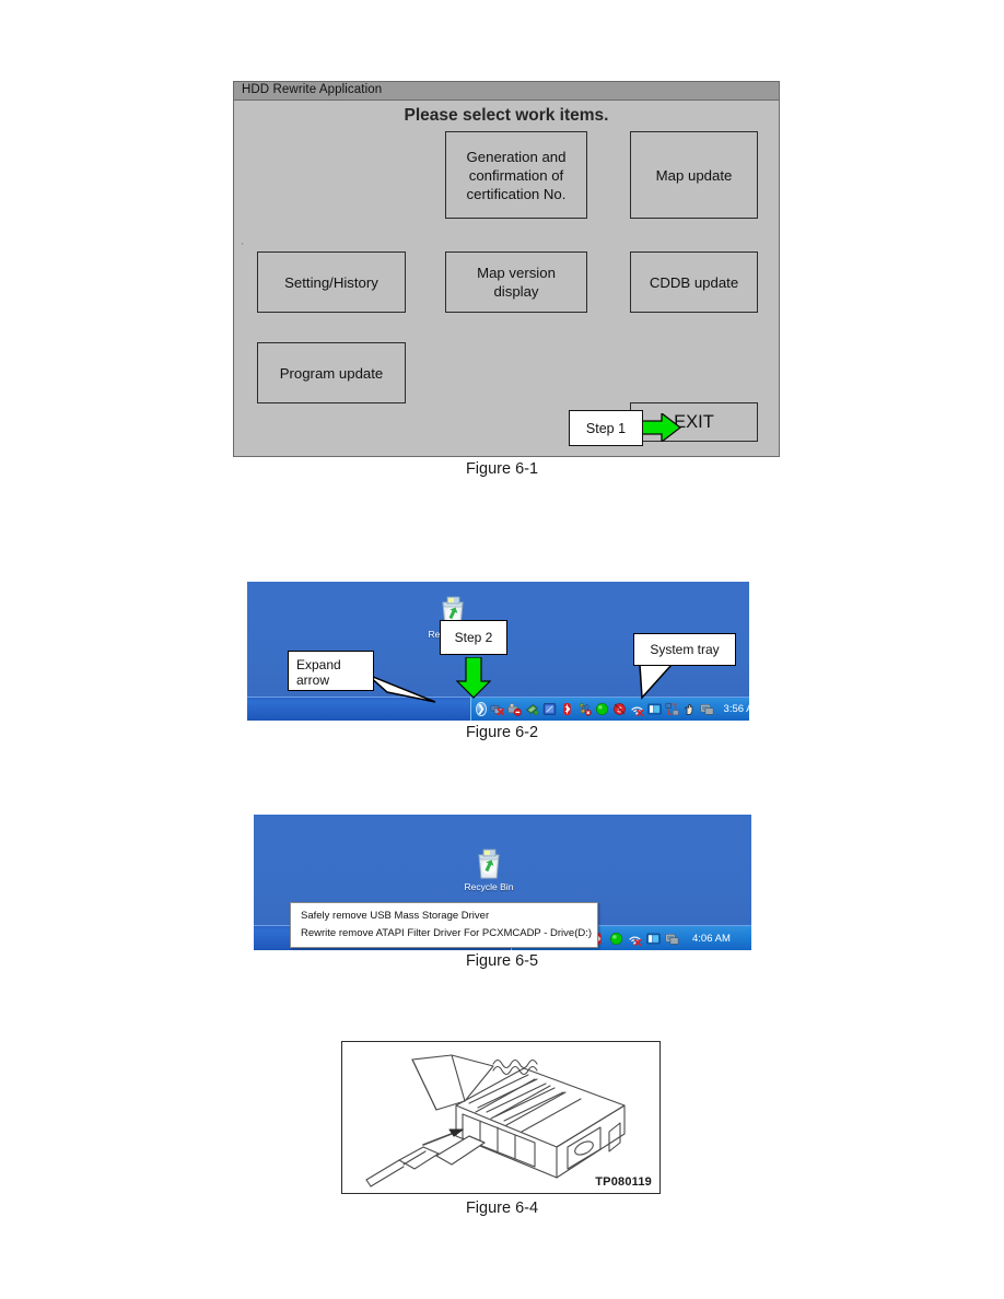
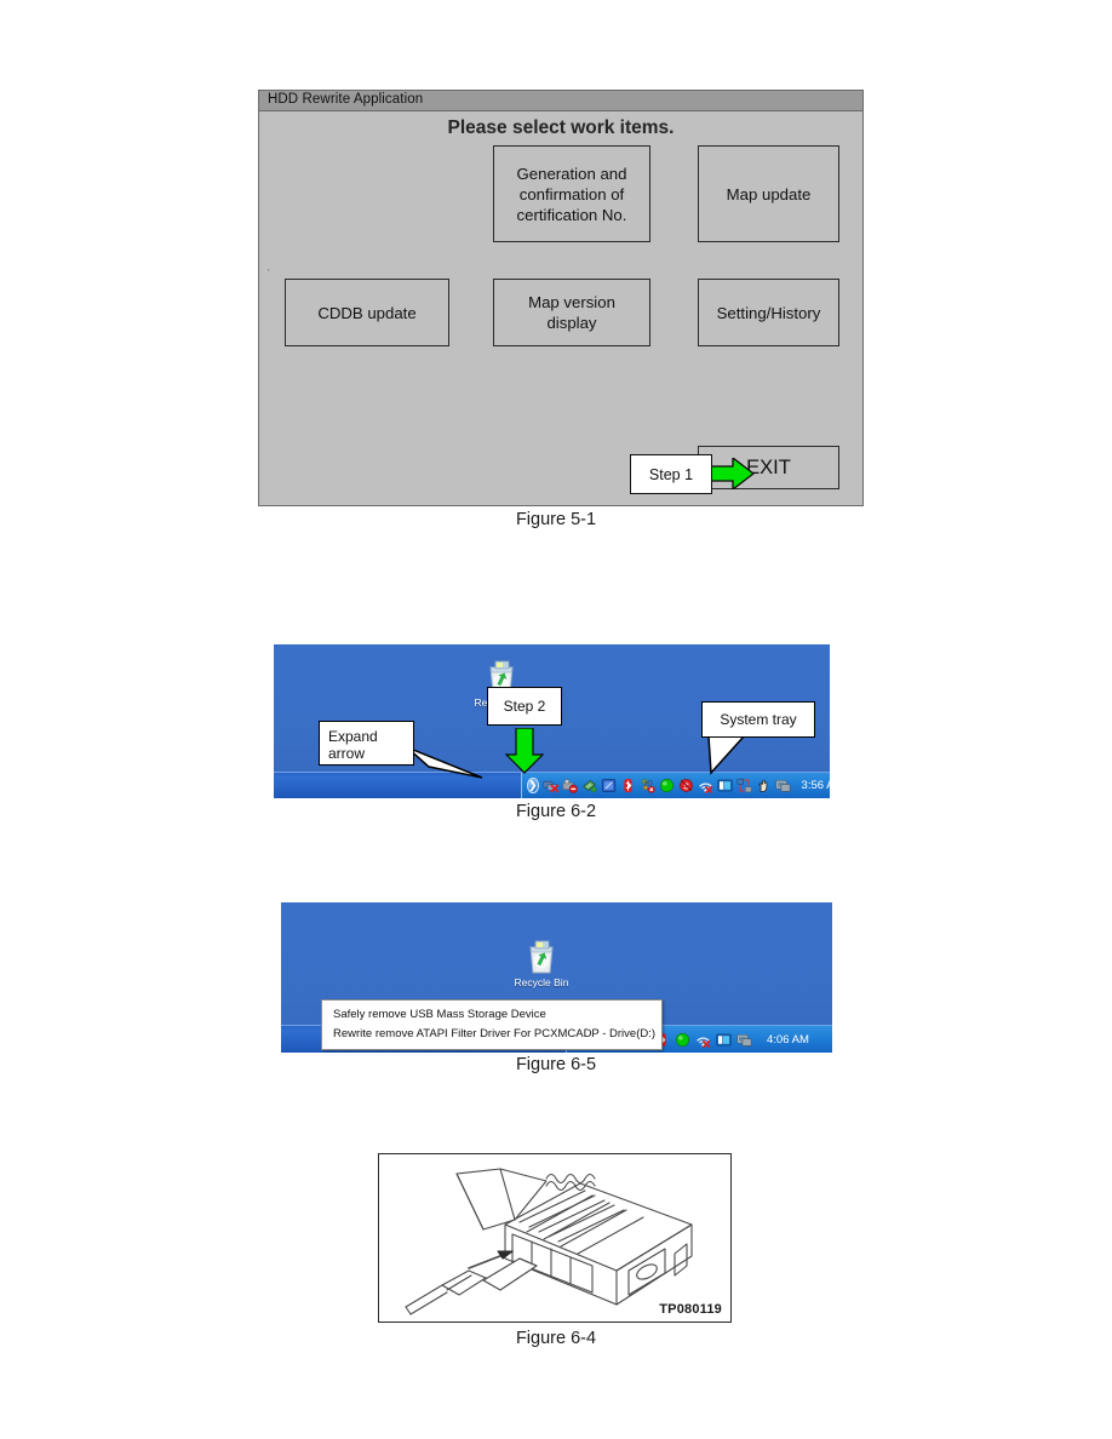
  HDD Rewrite Application
  Please select work items.
  '
  Generation and
  confirmation of
  certification No.
  Map update
- Setting/History
+ CDDB update
  Map version
  display
- CDDB update
+ Setting/History
- Program update
  EXIT
  Step 1
- Figure 6-1
+ Figure 5-1
  ❯
  Expand
  arrow
  Step 2
  System tray
  Figure 6-2
  Recycle Bin
  4:06 AM
- Safely remove USB Mass Storage Driver
+ Safely remove USB Mass Storage Device
  Rewrite remove ATAPI Filter Driver For PCXMCADP - Drive(D:)
  Figure 6-5
  TP080119
  Figure 6-4
